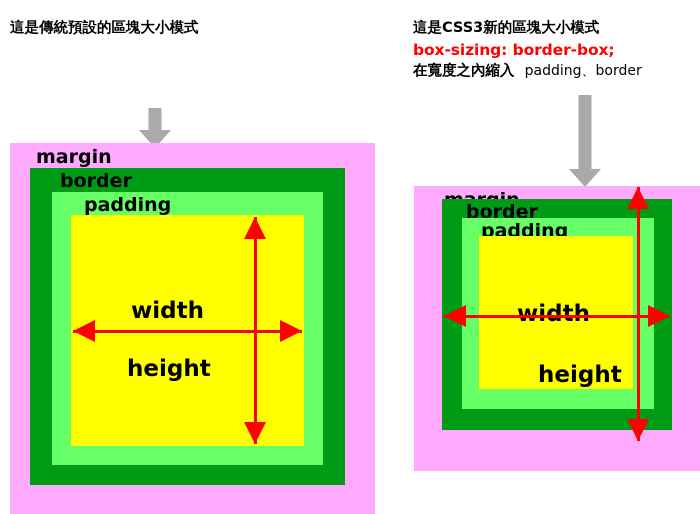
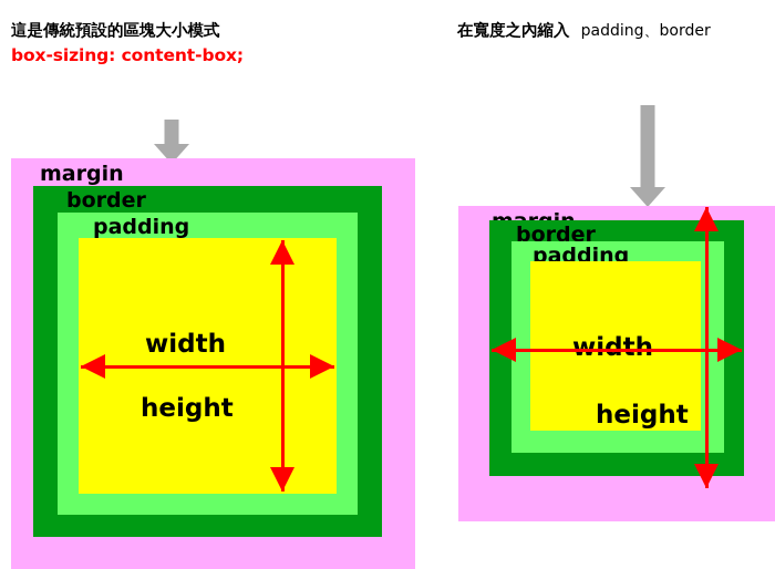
  這是傳統預設的區塊大小模式
+ box-sizing: content-box;
  margin
  border
  padding
  width
  height
- 這是CSS3新的區塊大小模式
- box-sizing: border-box;
  在寬度之內縮入 padding、border
  border
  padding
  height
